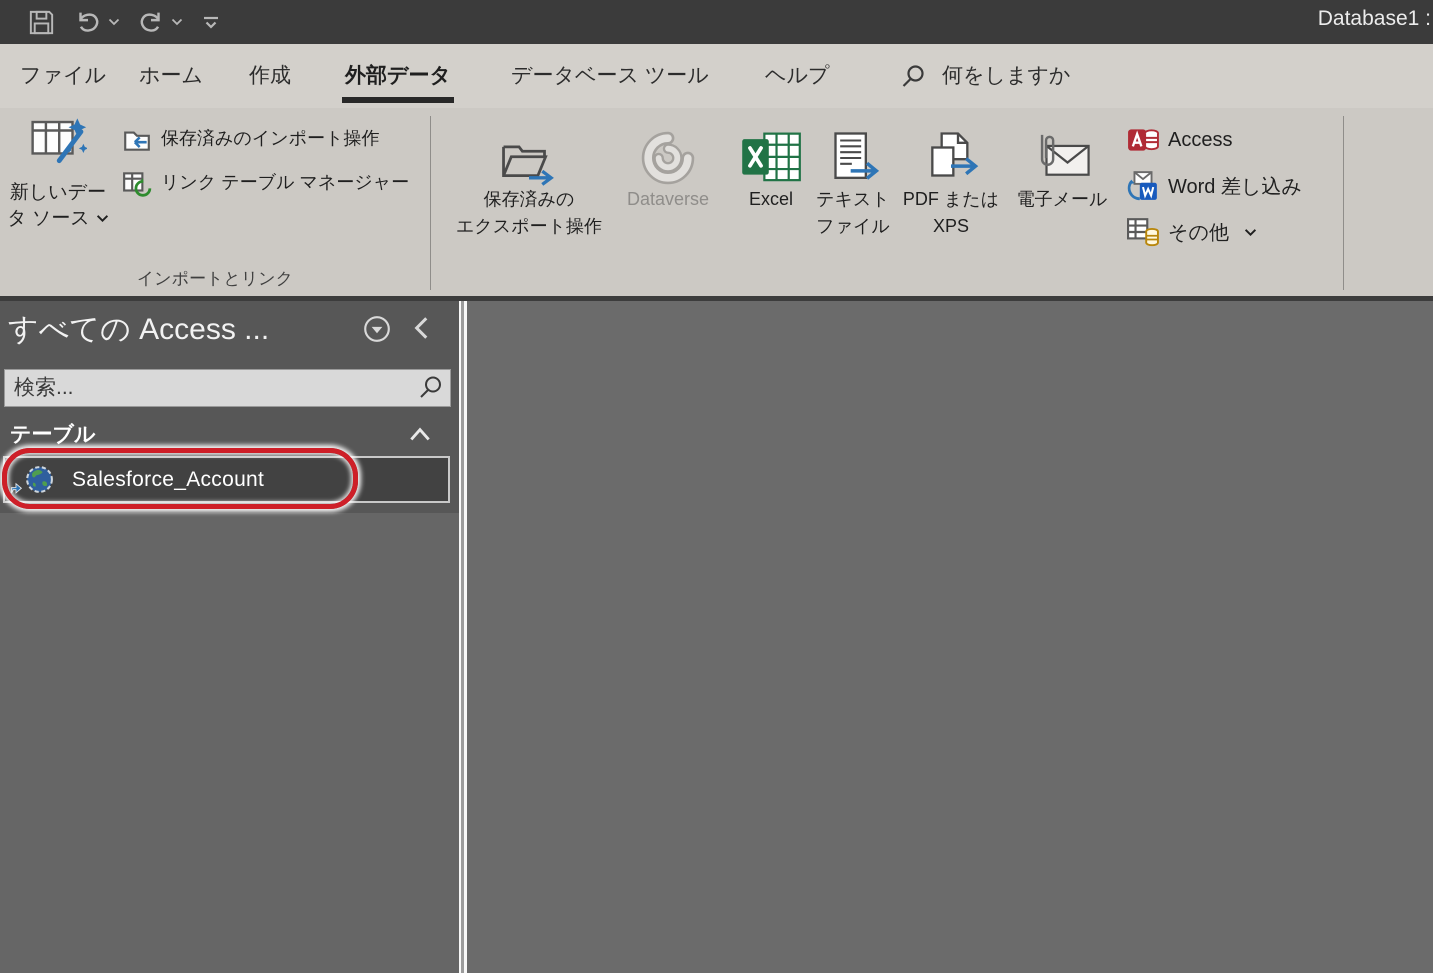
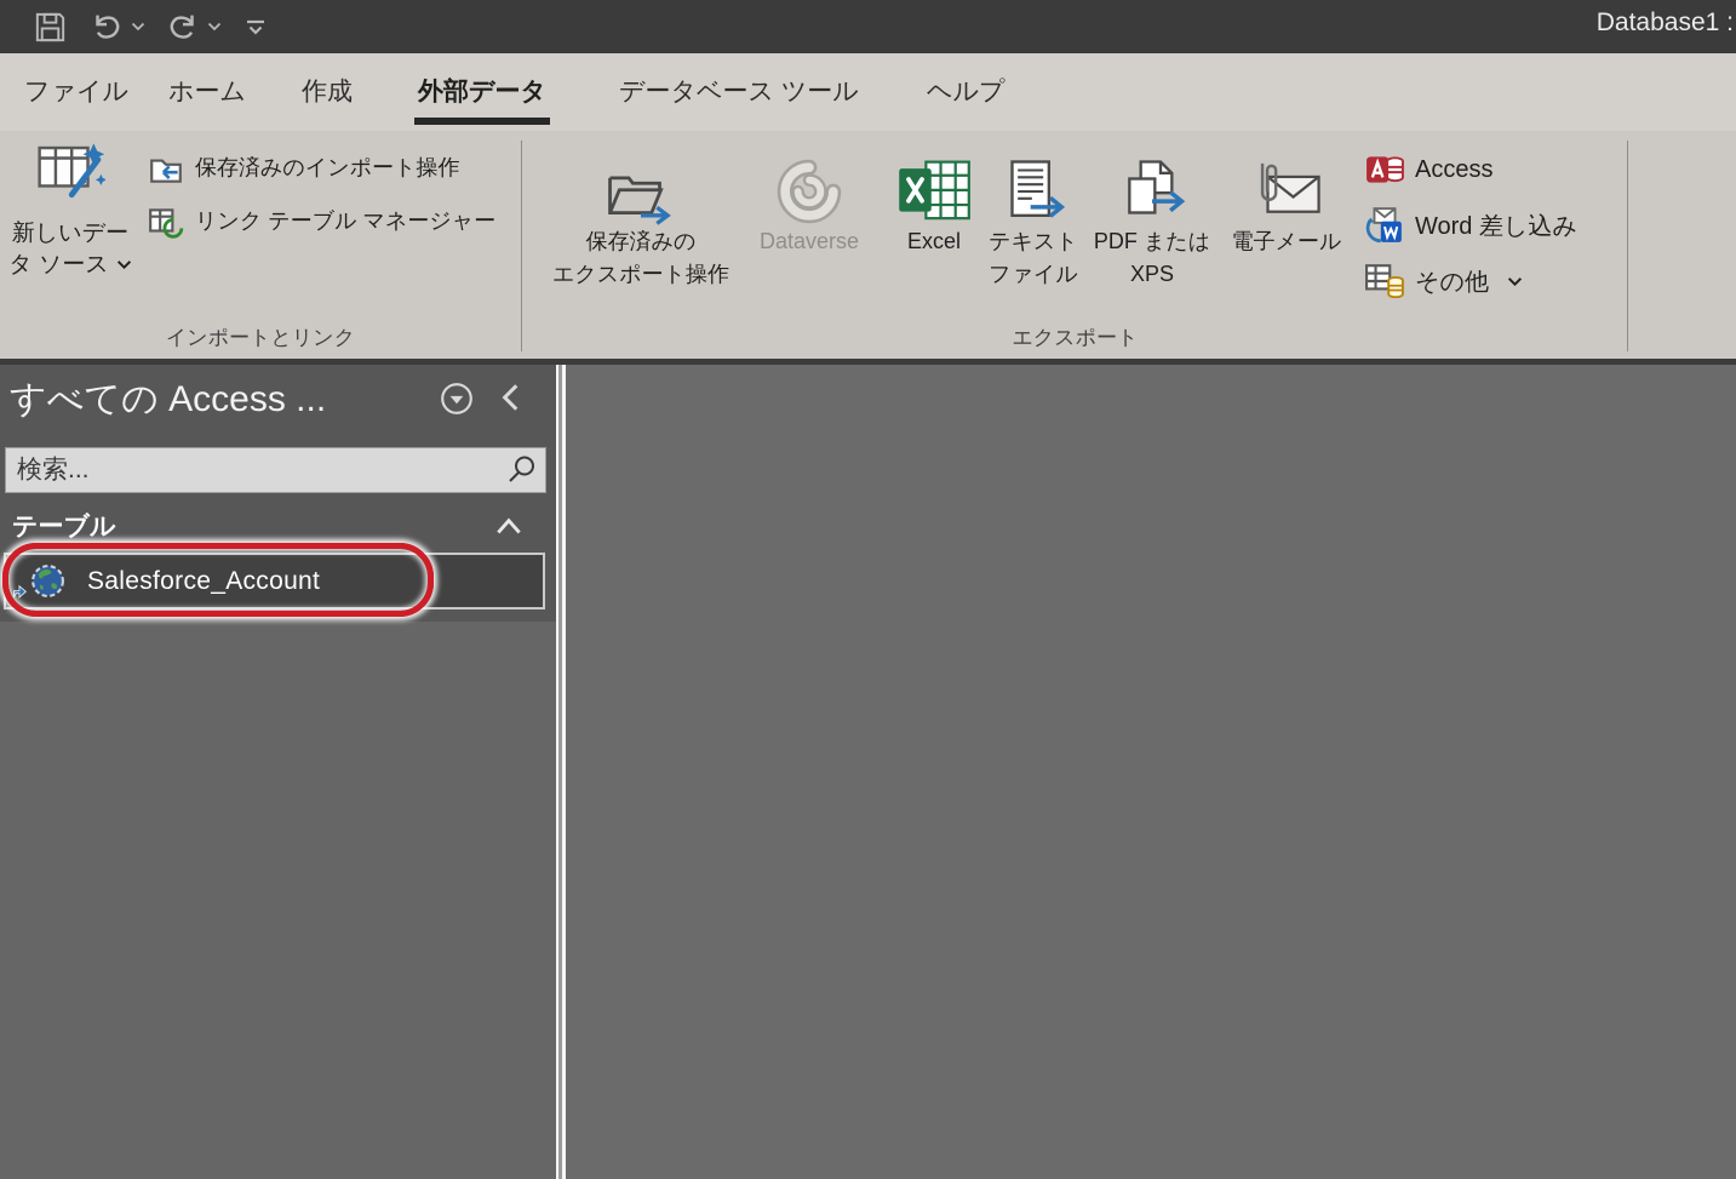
  Database1 :
  ファイル
  ホーム
  作成
  外部データ
  データベース ツール
  ヘルプ
- 何をしますか
  新しいデー
  タ ソース
  保存済みのインポート操作
  リンク テーブル マネージャー
  インポートとリンク
  保存済みの
  エクスポート操作
  Dataverse
  Excel
  テキスト
  ファイル
  PDF または
  XPS
  電子メール
  Access
  Word 差し込み
  その他
+ エクスポート
  すべての Access ...
  検索...
  テーブル
  Salesforce_Account
